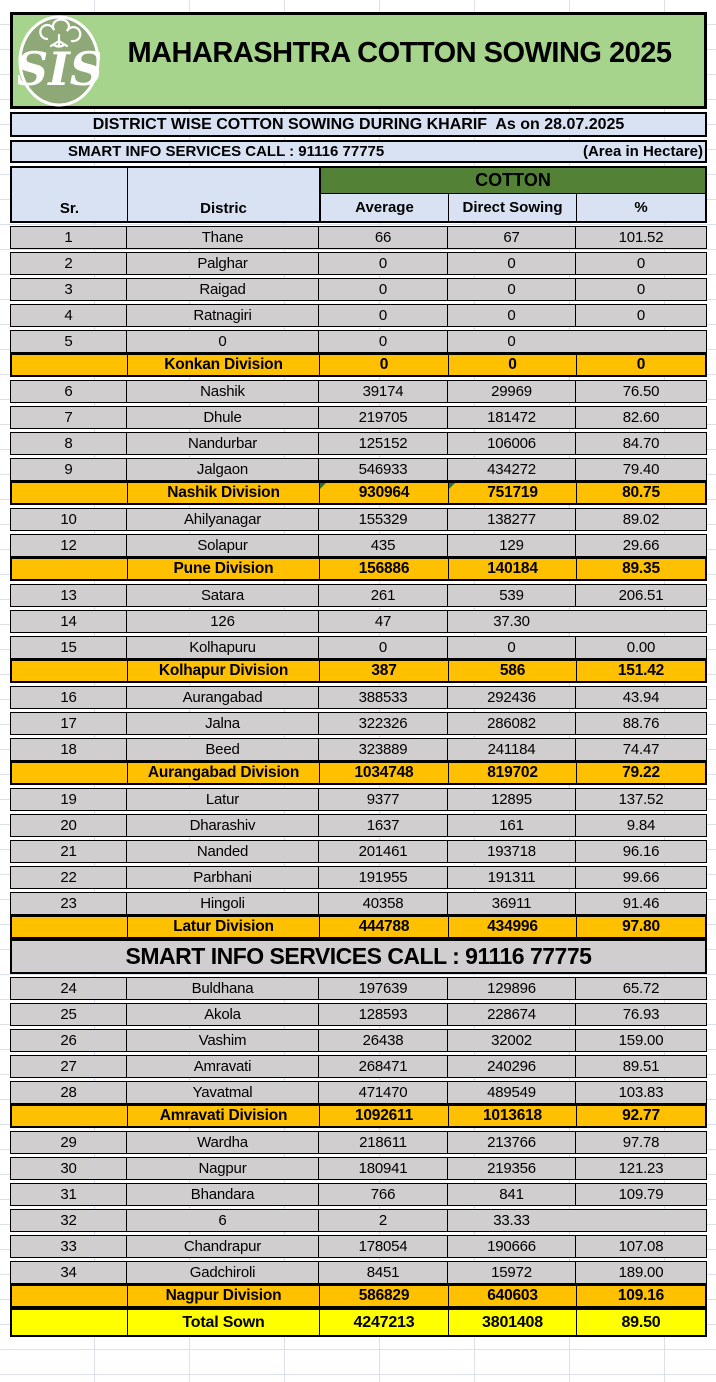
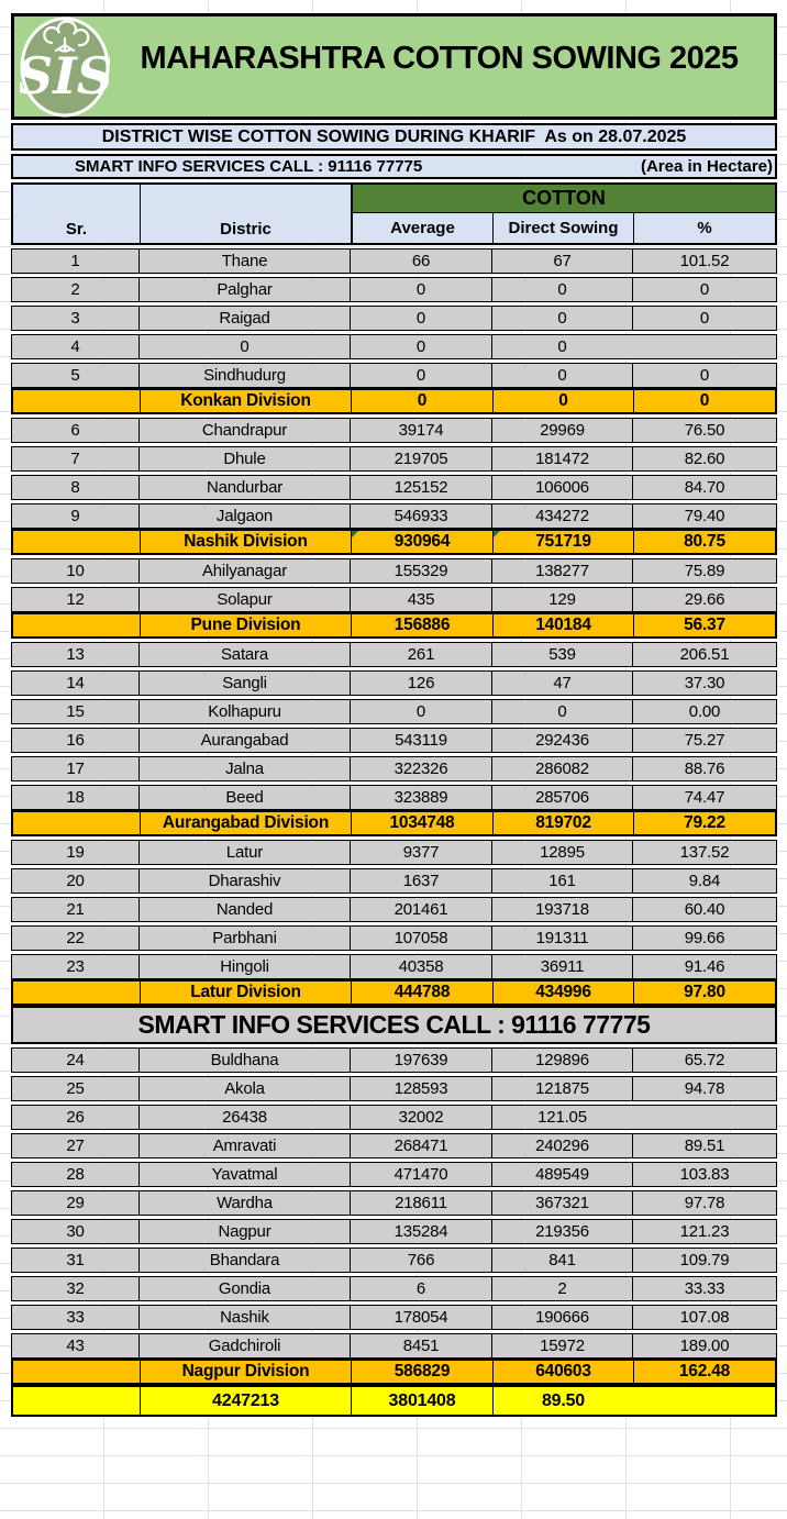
  SIS
  MAHARASHTRA COTTON SOWING 2025
  DISTRICT WISE COTTON SOWING DURING KHARIF As on 28.07.2025
  SMART INFO SERVICES CALL : 91116 77775
  (Area in Hectare)
  Sr.
  Distric
  COTTON
  Average
  Direct Sowing
  %
  1
  Thane
  66
  67
  101.52
  2
  Palghar
  0
  0
  0
  3
  Raigad
  0
  0
  0
  4
- Ratnagiri
  0
  0
  0
  5
+ Sindhudurg
  0
  0
  0
  Konkan Division
  0
  0
  0
  6
- Nashik
+ Chandrapur
  39174
  29969
  76.50
  7
  Dhule
  219705
  181472
  82.60
  8
  Nandurbar
  125152
  106006
  84.70
  9
  Jalgaon
  546933
  434272
  79.40
  Nashik Division
  930964
  751719
  80.75
  10
  Ahilyanagar
  155329
  138277
- 89.02
+ 75.89
  12
  Solapur
  435
  129
  29.66
  Pune Division
  156886
  140184
- 89.35
+ 56.37
  13
  Satara
  261
  539
  206.51
  14
+ Sangli
  126
  47
  37.30
  15
  Kolhapuru
  0
  0
  0.00
- Kolhapur Division
- 387
- 586
- 151.42
  16
  Aurangabad
- 388533
+ 543119
  292436
- 43.94
+ 75.27
  17
  Jalna
  322326
  286082
  88.76
  18
  Beed
  323889
- 241184
+ 285706
  74.47
  Aurangabad Division
  1034748
  819702
  79.22
  19
  Latur
  9377
  12895
  137.52
  20
  Dharashiv
  1637
  161
  9.84
  21
  Nanded
  201461
  193718
- 96.16
+ 60.40
  22
  Parbhani
- 191955
+ 107058
  191311
  99.66
  23
  Hingoli
  40358
  36911
  91.46
  Latur Division
  444788
  434996
  97.80
  SMART INFO SERVICES CALL : 91116 77775
  24
  Buldhana
  197639
  129896
  65.72
  25
  Akola
  128593
- 228674
+ 121875
- 76.93
+ 94.78
  26
- Vashim
  26438
  32002
- 159.00
+ 121.05
  27
  Amravati
  268471
  240296
  89.51
  28
  Yavatmal
  471470
  489549
  103.83
- Amravati Division
- 1092611
- 1013618
- 92.77
  29
  Wardha
  218611
- 213766
+ 367321
  97.78
  30
  Nagpur
- 180941
+ 135284
  219356
  121.23
  31
  Bhandara
  766
  841
  109.79
  32
+ Gondia
  6
  2
  33.33
  33
- Chandrapur
+ Nashik
  178054
  190666
  107.08
- 34
+ 43
  Gadchiroli
  8451
  15972
  189.00
  Nagpur Division
  586829
  640603
- 109.16
+ 162.48
- Total Sown
  4247213
  3801408
  89.50
